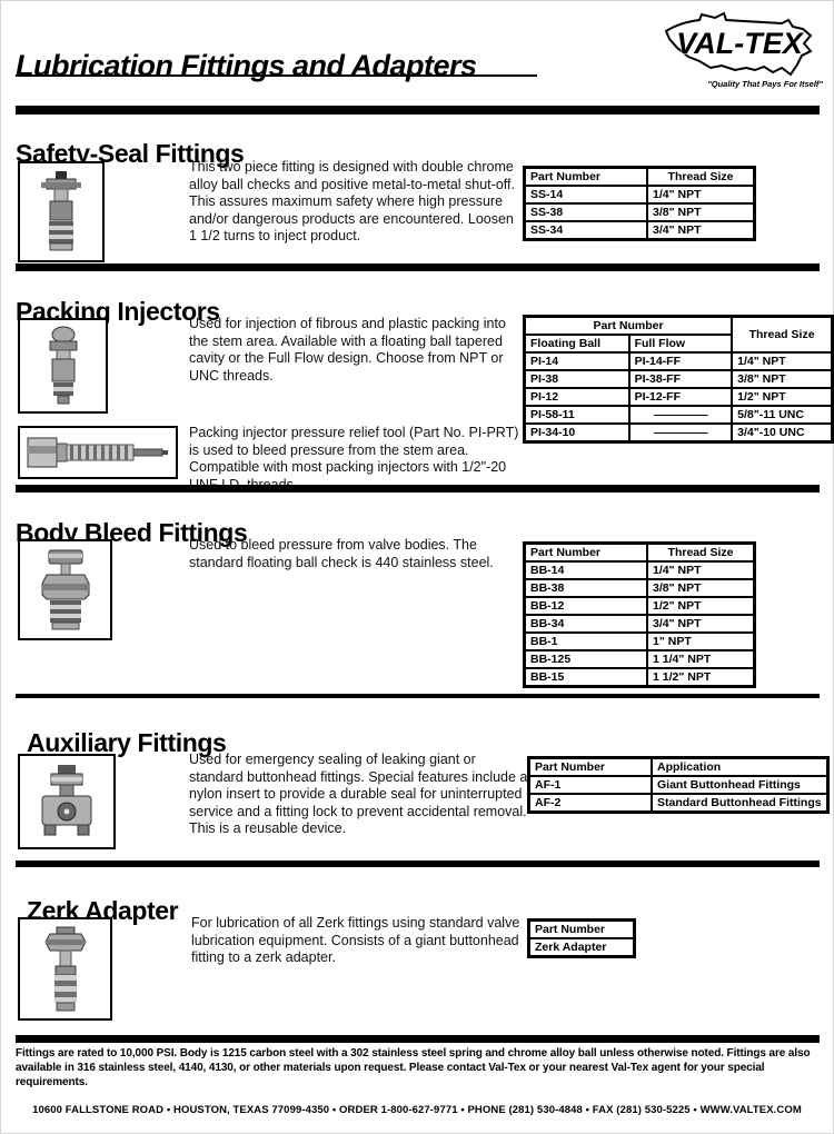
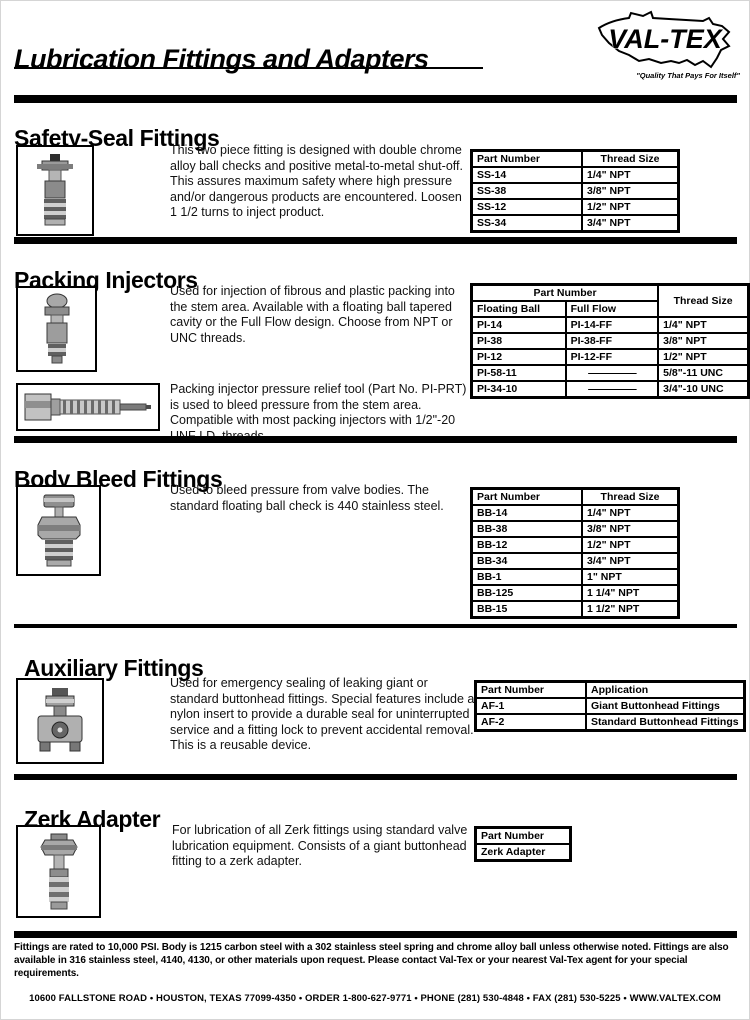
  Lubrication Fittings and Adapters
  VAL-TEX
  "Quality That Pays For Itself"
  Safety-Seal Fittings
  This two piece fitting is designed with double chrome alloy ball checks and positive metal-to-metal shut-off. This assures maximum safety where high pressure and/or dangerous products are encountered. Loosen 1 1/2 turns to inject product.
  Part Number	Thread Size
  SS-14	1/4" NPT
  SS-38	3/8" NPT
+ SS-12	1/2" NPT
  SS-34	3/4" NPT
  Packing Injectors
  Used for injection of fibrous and plastic packing into the stem area. Available with a floating ball tapered cavity or the Full Flow design. Choose from NPT or UNC threads.
  Packing injector pressure relief tool (Part No. PI-PRT) is used to bleed pressure from the stem area. Compatible with most packing injectors with 1/2"-20
  Part Number	Thread Size
  Floating Ball	Full Flow
  PI-14	PI-14-FF	1/4" NPT
  PI-38	PI-38-FF	3/8" NPT
  PI-12	PI-12-FF	1/2" NPT
  PI-58-11	—————	5/8"-11 UNC
  PI-34-10	—————	3/4"-10 UNC
  Body Bleed Fittings
  Used to bleed pressure from valve bodies. The standard floating ball check is 440 stainless steel.
  Part Number	Thread Size
  BB-14	1/4" NPT
  BB-38	3/8" NPT
  BB-12	1/2" NPT
  BB-34	3/4" NPT
  BB-1	1" NPT
  BB-125	1 1/4" NPT
  BB-15	1 1/2" NPT
  Auxiliary Fittings
  Used for emergency sealing of leaking giant or standard buttonhead fittings. Special features include a nylon insert to provide a durable seal for uninterrupted service and a fitting lock to prevent accidental removal. This is a reusable device.
  Part Number	Application
  AF-1	Giant Buttonhead Fittings
  AF-2	Standard Buttonhead Fittings
  Zerk Adapter
  For lubrication of all Zerk fittings using standard valve lubrication equipment. Consists of a giant buttonhead fitting to a zerk adapter.
  Part Number
  Zerk Adapter
  Fittings are rated to 10,000 PSI. Body is 1215 carbon steel with a 302 stainless steel spring and chrome alloy ball unless otherwise noted. Fittings are also available in 316 stainless steel, 4140, 4130, or other materials upon request. Please contact Val-Tex or your nearest Val-Tex agent for your special requirements.
  10600 FALLSTONE ROAD • HOUSTON, TEXAS 77099-4350 • ORDER 1-800-627-9771 • PHONE (281) 530-4848 • FAX (281) 530-5225 • WWW.VALTEX.COM
